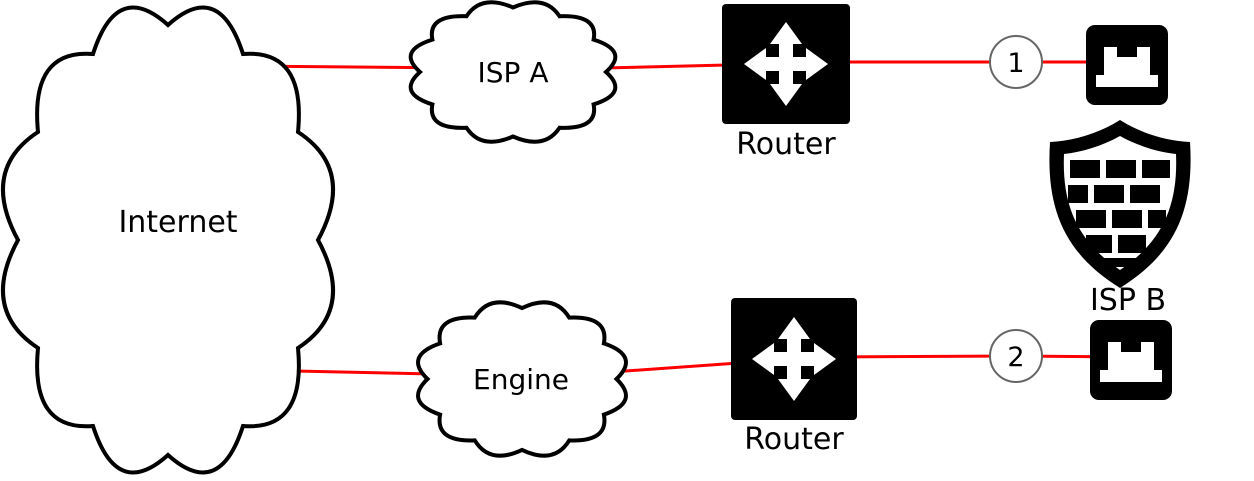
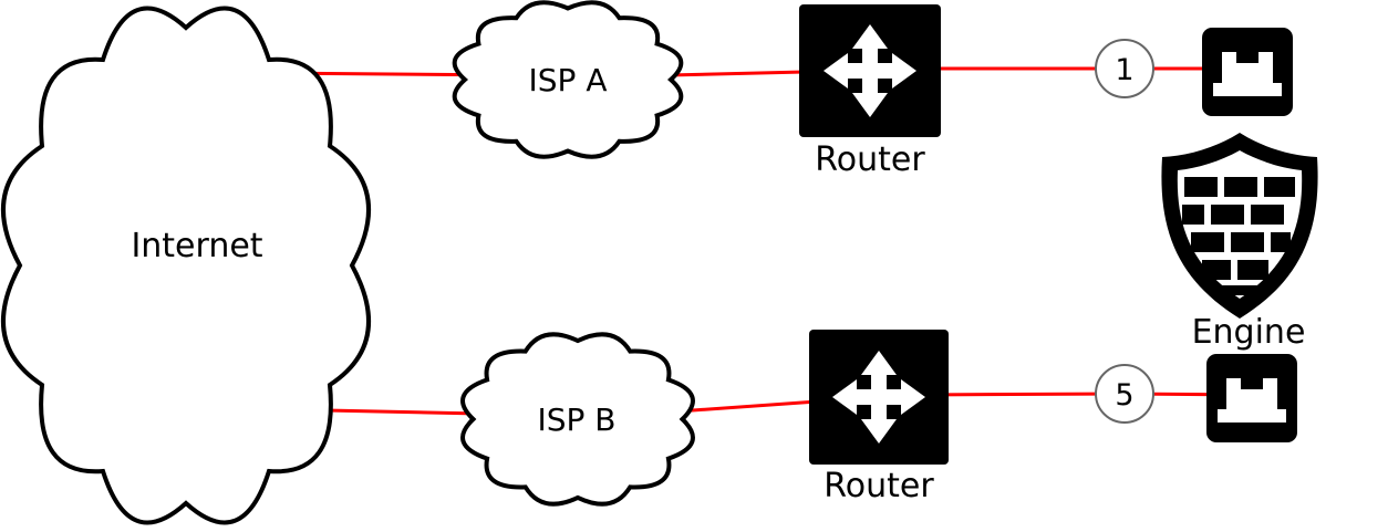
  Internet
  ISP A
- Engine
+ ISP B
  Router
  Router
  1
- 2
+ 5
- ISP B
+ Engine
